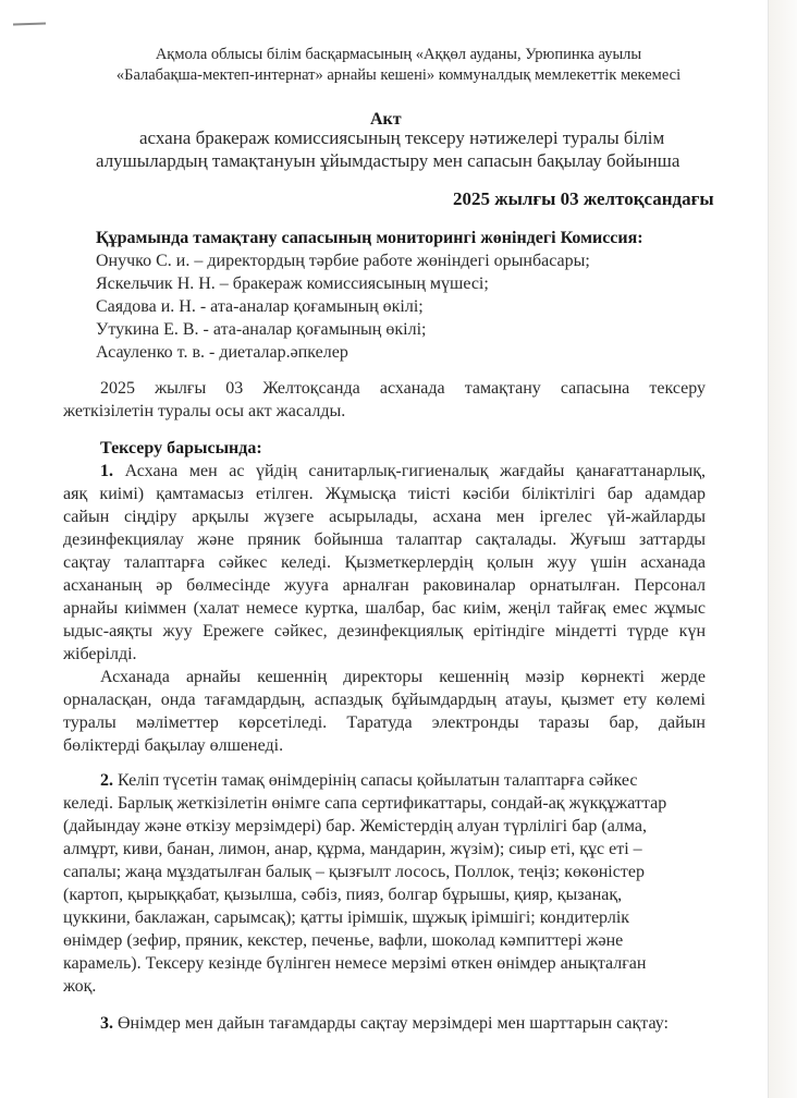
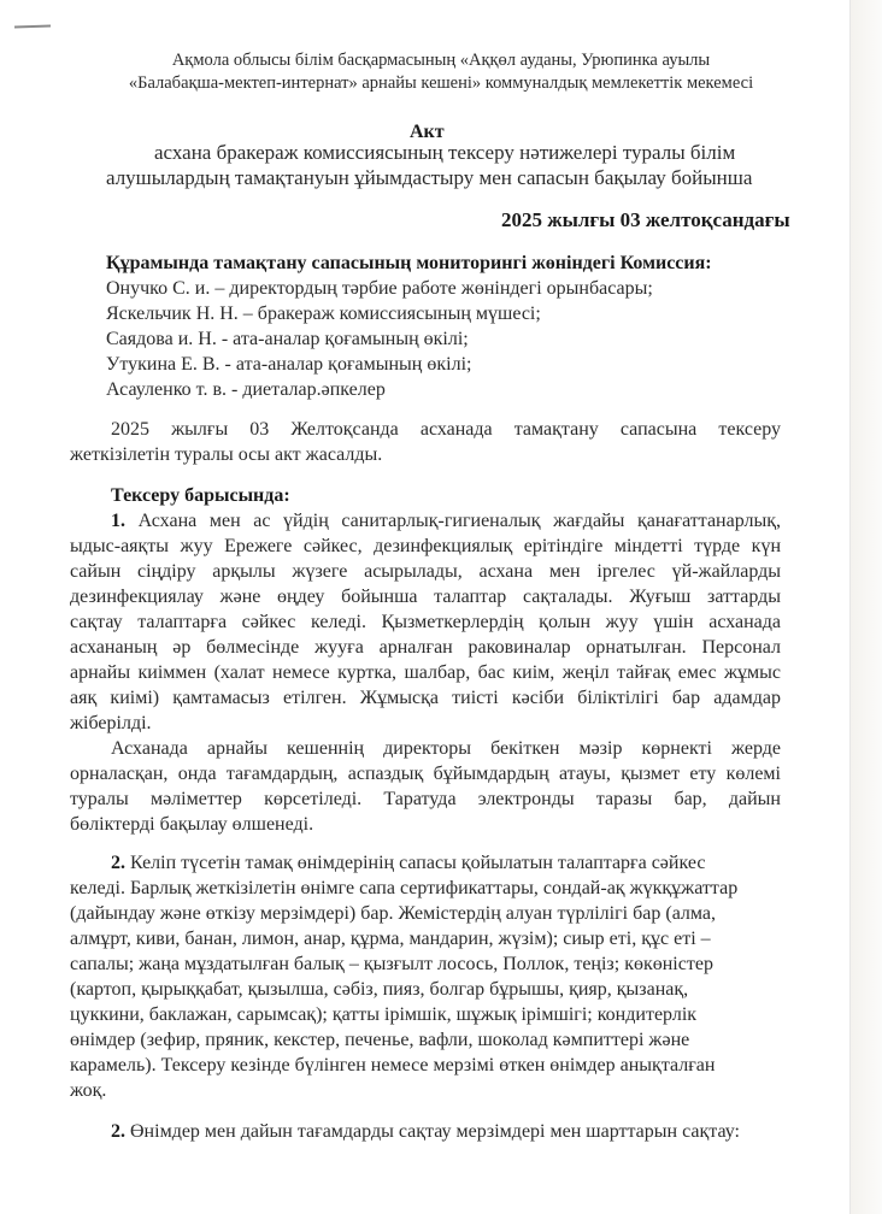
  Ақмола облысы білім басқармасының «Аққөл ауданы, Урюпинка ауылы
  «Балабақша-мектеп-интернат» арнайы кешені» коммуналдық мемлекеттік мекемесі
  Акт
  асхана бракераж комиссиясының тексеру нәтижелері туралы білім
  алушылардың тамақтануын ұйымдастыру мен сапасын бақылау бойынша
  2025 жылғы 03 желтоқсандағы
  Құрамында тамақтану сапасының мониторингі жөніндегі Комиссия:
  Онучко С. и. – директордың тәрбие работе жөніндегі орынбасары;
  Яскельчик Н. Н. – бракераж комиссиясының мүшесі;
  Саядова и. Н. - ата-аналар қоғамының өкілі;
  Утукина Е. В. - ата-аналар қоғамының өкілі;
  Асауленко т. в. - диеталар.әпкелер
  2025 жылғы 03 Желтоқсанда асханада тамақтану сапасына тексеру
  жеткізілетін туралы осы акт жасалды.
  Тексеру барысында:
  1. Асхана мен ас үйдің санитарлық-гигиеналық жағдайы қанағаттанарлық,
- аяқ киімі) қамтамасыз етілген. Жұмысқа тиісті кәсіби біліктілігі бар адамдар
+ ыдыс-аяқты жуу Ережеге сәйкес, дезинфекциялық ерітіндіге міндетті түрде күн
  сайын сіңдіру арқылы жүзеге асырылады, асхана мен іргелес үй-жайларды
- дезинфекциялау және пряник бойынша талаптар сақталады. Жуғыш заттарды
+ дезинфекциялау және өңдеу бойынша талаптар сақталады. Жуғыш заттарды
  сақтау талаптарға сәйкес келеді. Қызметкерлердің қолын жуу үшін асханада
  асхананың әр бөлмесінде жууға арналған раковиналар орнатылған. Персонал
  арнайы киіммен (халат немесе куртка, шалбар, бас киім, жеңіл тайғақ емес жұмыс
- ыдыс-аяқты жуу Ережеге сәйкес, дезинфекциялық ерітіндіге міндетті түрде күн
+ аяқ киімі) қамтамасыз етілген. Жұмысқа тиісті кәсіби біліктілігі бар адамдар
  жіберілді.
- Асханада арнайы кешеннің директоры кешеннің мәзір көрнекті жерде
+ Асханада арнайы кешеннің директоры бекіткен мәзір көрнекті жерде
  орналасқан, онда тағамдардың, аспаздық бұйымдардың атауы, қызмет ету көлемі
  туралы мәліметтер көрсетіледі. Таратуда электронды таразы бар, дайын
  бөліктерді бақылау өлшенеді.
  2. Келіп түсетін тамақ өнімдерінің сапасы қойылатын талаптарға сәйкес
  келеді. Барлық жеткізілетін өнімге сапа сертификаттары, сондай-ақ жүкқұжаттар
  (дайындау және өткізу мерзімдері) бар. Жемістердің алуан түрлілігі бар (алма,
  алмұрт, киви, банан, лимон, анар, құрма, мандарин, жүзім); сиыр еті, құс еті –
  сапалы; жаңа мұздатылған балық – қызғылт лосось, Поллок, теңіз; көкөністер
  (картоп, қырыққабат, қызылша, сәбіз, пияз, болгар бұрышы, қияр, қызанақ,
  цуккини, баклажан, сарымсақ); қатты ірімшік, шұжық ірімшігі; кондитерлік
  өнімдер (зефир, пряник, кекстер, печенье, вафли, шоколад кәмпиттері және
  карамель). Тексеру кезінде бүлінген немесе мерзімі өткен өнімдер анықталған
  жоқ.
- 3. Өнімдер мен дайын тағамдарды сақтау мерзімдері мен шарттарын сақтау:
+ 2. Өнімдер мен дайын тағамдарды сақтау мерзімдері мен шарттарын сақтау:
